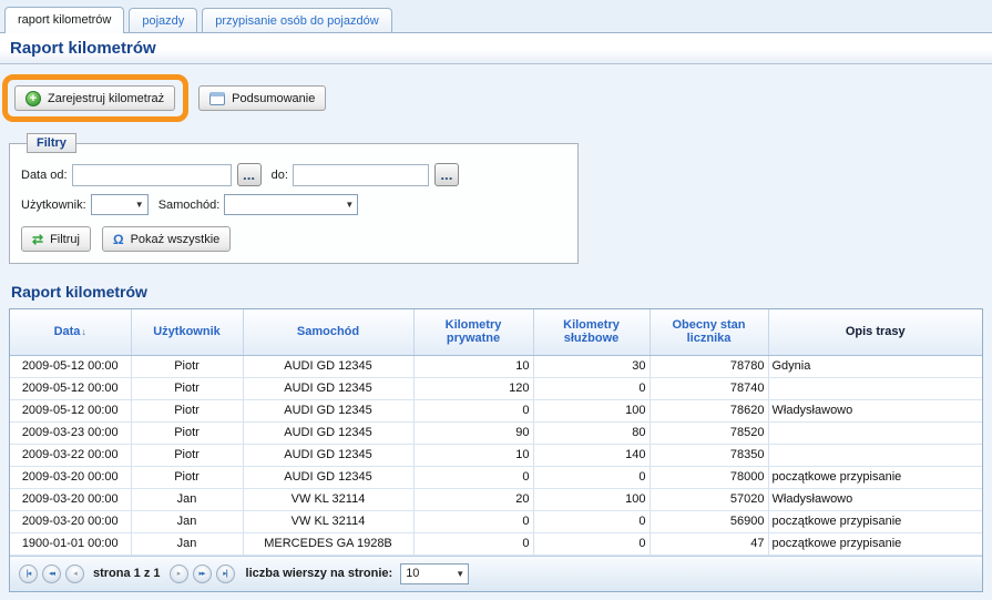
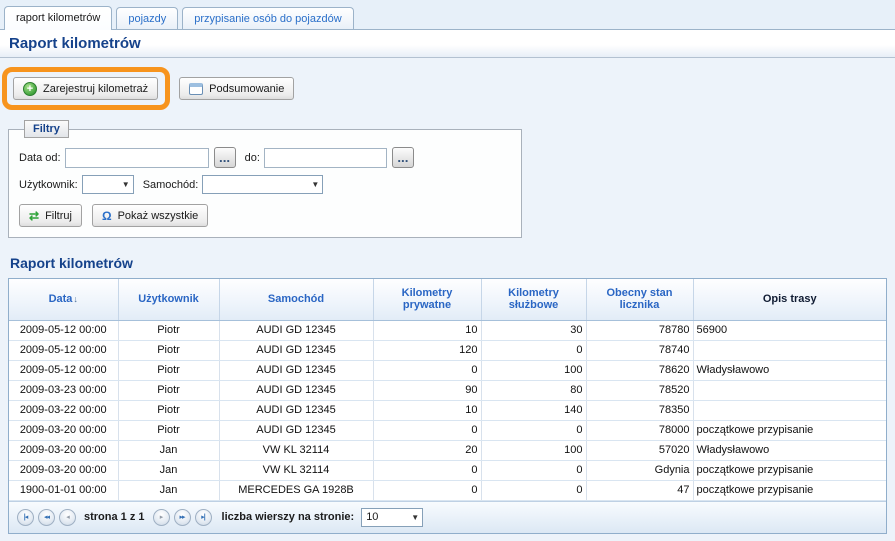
  raport kilometrów
  pojazdy
  przypisanie osób do pojazdów
  Raport kilometrów
  Zarejestruj kilometraż
  Podsumowanie
  Filtry
  Data od:
  ...
  do:
  ...
  Użytkownik:
  ▼
  Samochód:
  ▼
  Filtruj
  Pokaż wszystkie
  Raport kilometrów
  Data↓	Użytkownik	Samochód	Kilometry prywatne	Kilometry służbowe	Obecny stan licznika	Opis trasy
- 2009-05-12 00:00	Piotr	AUDI GD 12345	10	30	78780	Gdynia
+ 2009-05-12 00:00	Piotr	AUDI GD 12345	10	30	78780	56900
  2009-05-12 00:00	Piotr	AUDI GD 12345	120	0	78740
  2009-05-12 00:00	Piotr	AUDI GD 12345	0	100	78620	Władysławowo
  2009-03-23 00:00	Piotr	AUDI GD 12345	90	80	78520
  2009-03-22 00:00	Piotr	AUDI GD 12345	10	140	78350
  2009-03-20 00:00	Piotr	AUDI GD 12345	0	0	78000	początkowe przypisanie
  2009-03-20 00:00	Jan	VW KL 32114	20	100	57020	Władysławowo
- 2009-03-20 00:00	Jan	VW KL 32114	0	0	56900	początkowe przypisanie
+ 2009-03-20 00:00	Jan	VW KL 32114	0	0	Gdynia	początkowe przypisanie
  1900-01-01 00:00	Jan	MERCEDES GA 1928B	0	0	47	początkowe przypisanie
  strona 1 z 1
  liczba wierszy na stronie:
  10
  ▼
